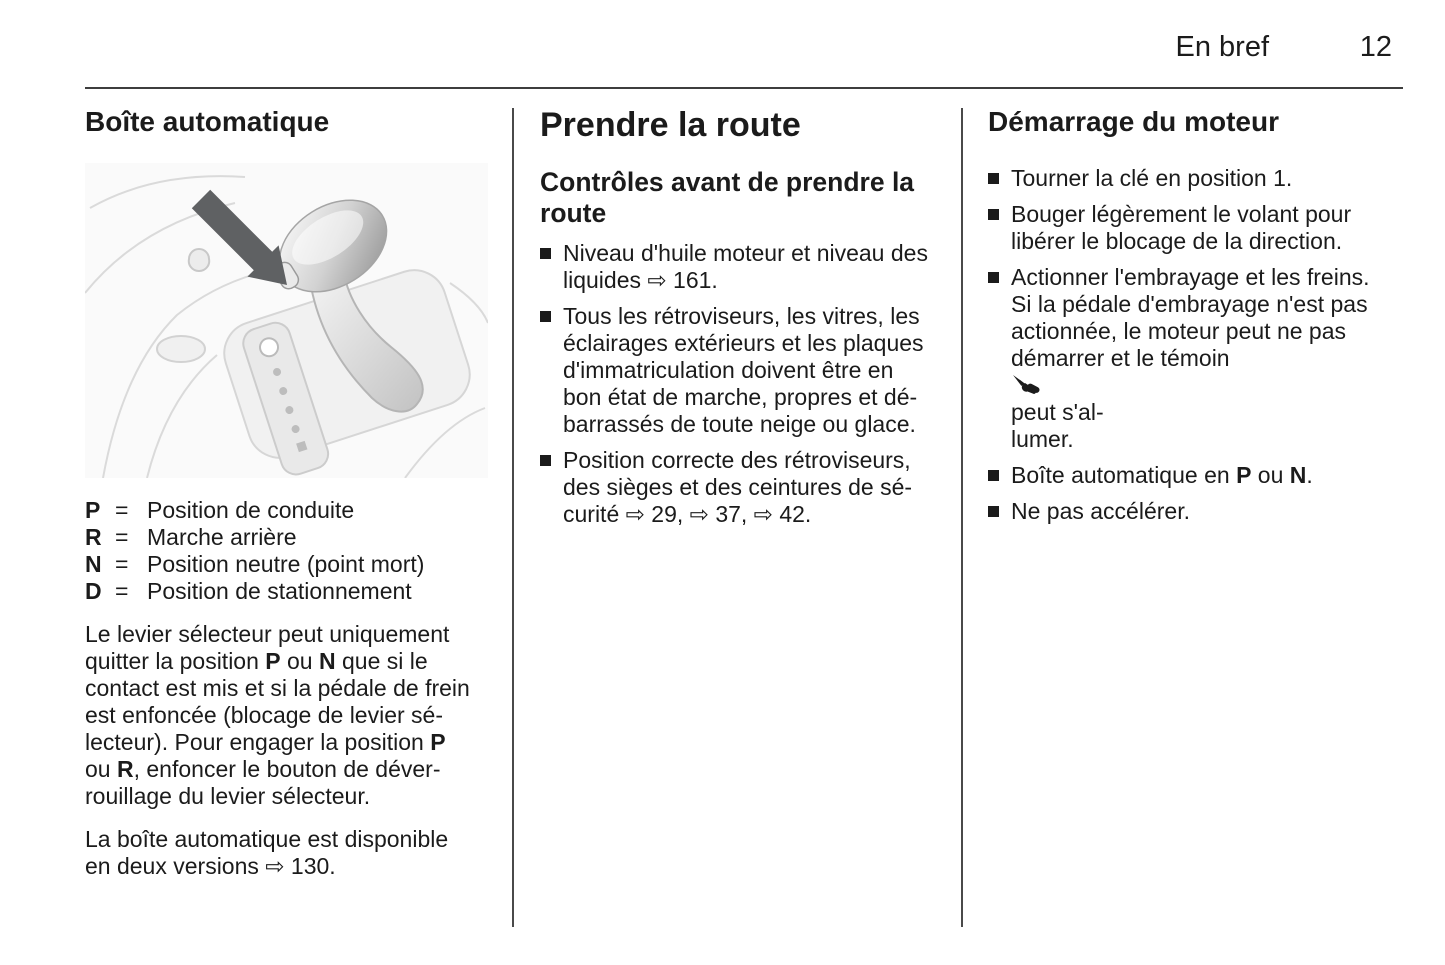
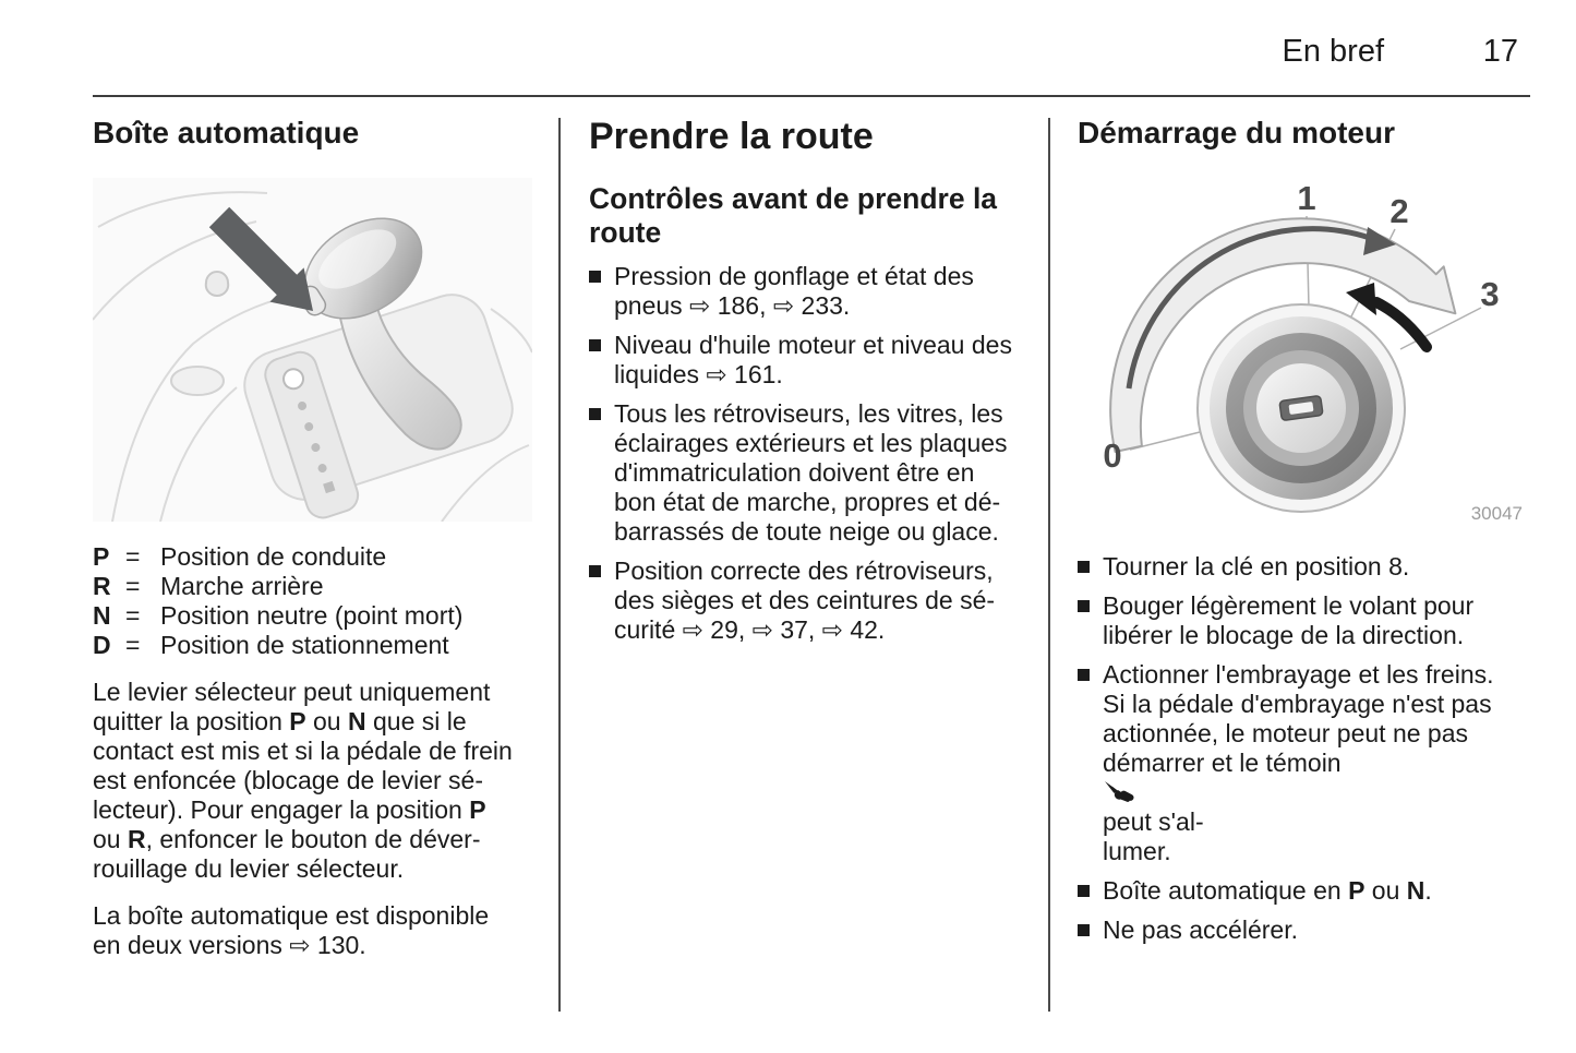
  En bref
- 12
+ 17
  Boîte automatique
  P
  =
  Position de conduite
  R
  =
  Marche arrière
  N
  =
  Position neutre (point mort)
  D
  =
  Position de stationnement
  Le levier sélecteur peut uniquement
  quitter la position P ou N que si le
  contact est mis et si la pédale de frein
  est enfoncée (blocage de levier sé-
  lecteur). Pour engager la position P
  ou R, enfoncer le bouton de déver-
  rouillage du levier sélecteur.
  La boîte automatique est disponible
  en deux versions ⇨ 130.
  Prendre la route
  Contrôles avant de prendre la
  route
+ Pression de gonflage et état des
+ pneus ⇨ 186, ⇨ 233.
  Niveau d'huile moteur et niveau des
  liquides ⇨ 161.
  Tous les rétroviseurs, les vitres, les
  éclairages extérieurs et les plaques
  d'immatriculation doivent être en
  bon état de marche, propres et dé-
  barrassés de toute neige ou glace.
  Position correcte des rétroviseurs,
  des sièges et des ceintures de sé-
  curité ⇨ 29, ⇨ 37, ⇨ 42.
  Démarrage du moteur
+ 0
+ 1
+ 2
+ 3
+ 30047
- Tourner la clé en position 1.
+ Tourner la clé en position 8.
  Bouger légèrement le volant pour
  libérer le blocage de la direction.
  Actionner l'embrayage et les freins.
  Si la pédale d'embrayage n'est pas
  actionnée, le moteur peut ne pas
  démarrer et le témoin peut s'al-
  lumer.
  Boîte automatique en P ou N.
  Ne pas accélérer.
